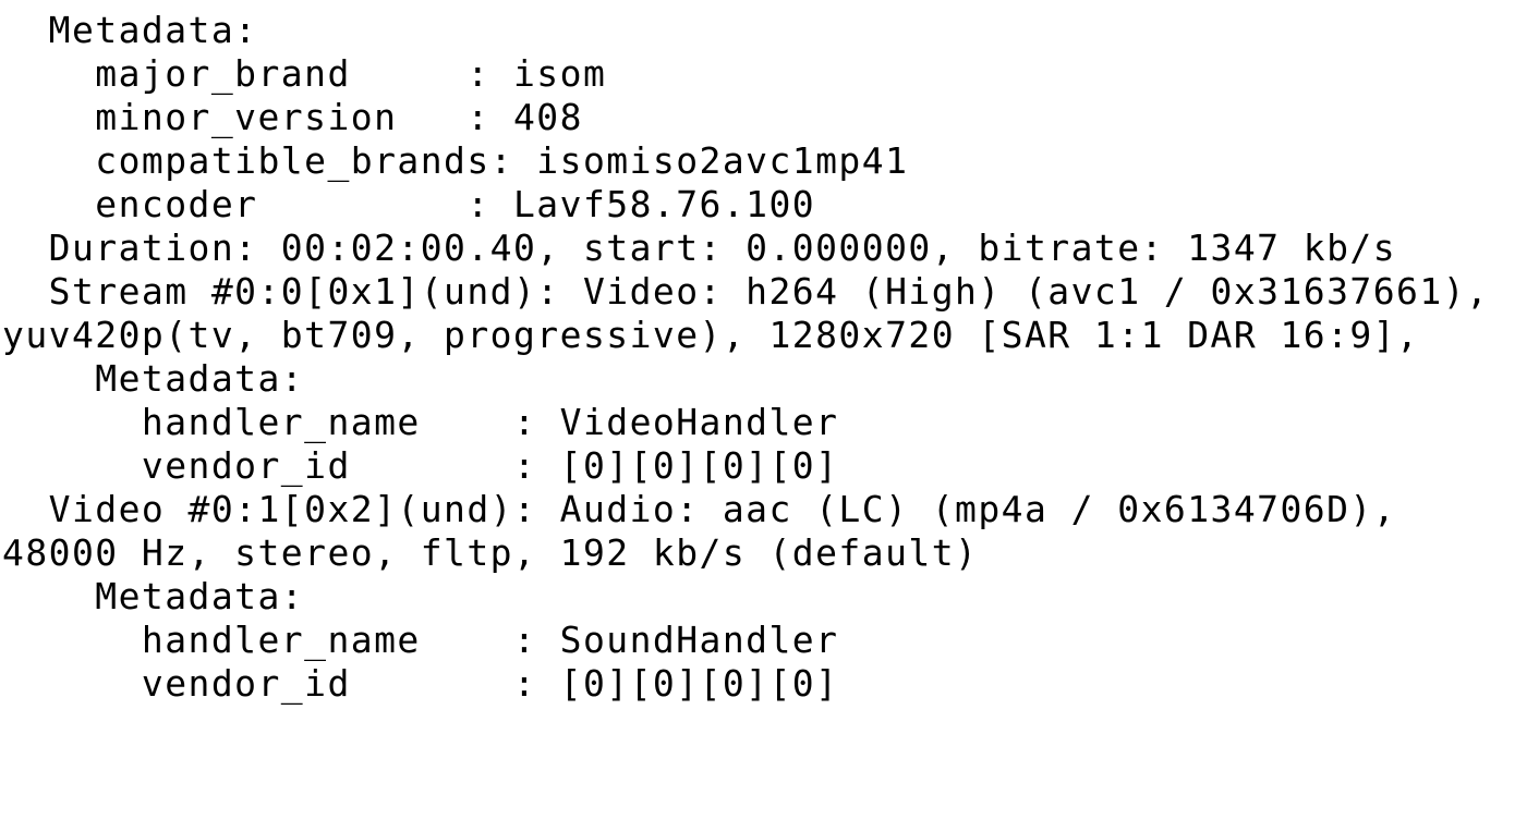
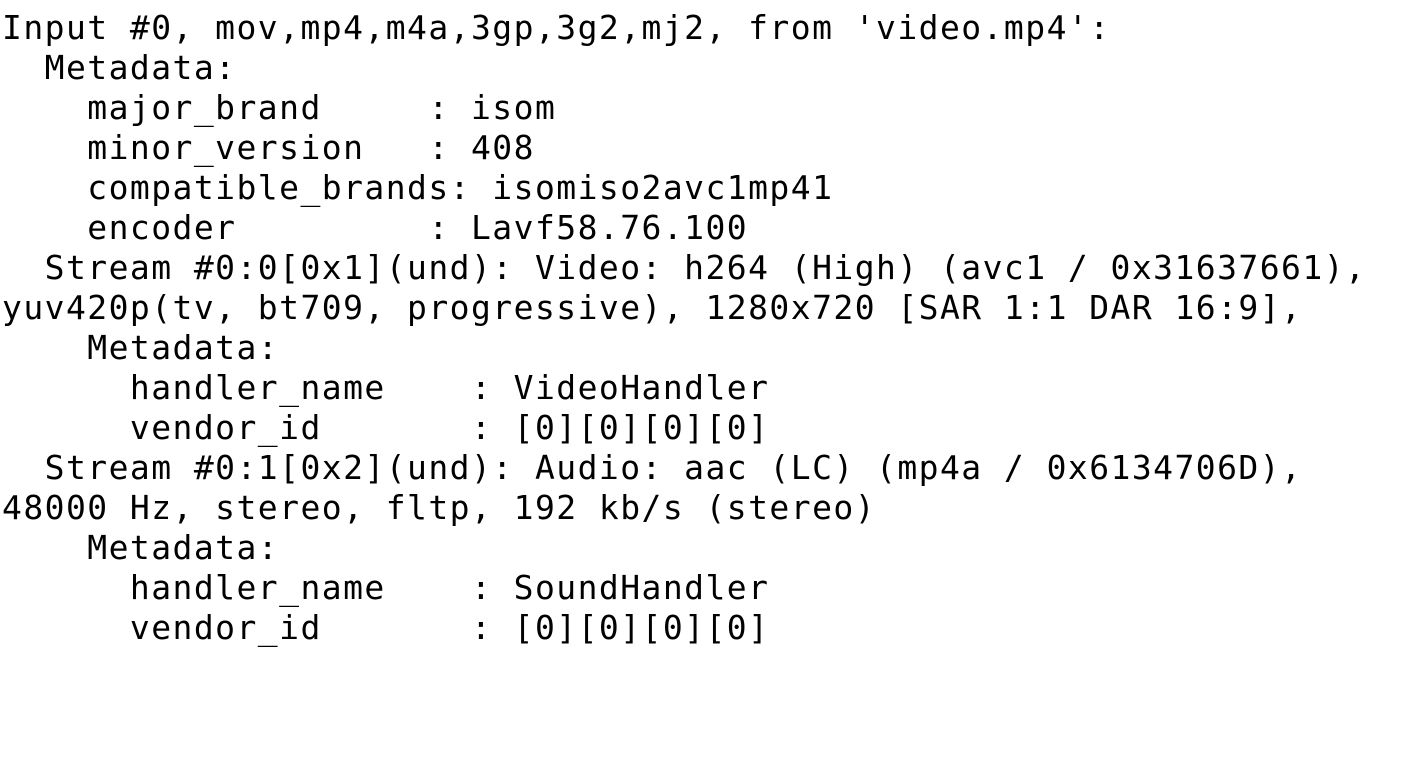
+ Input #0, mov,mp4,m4a,3gp,3g2,mj2, from 'video.mp4':
  Metadata:
  major_brand : isom
  minor_version : 408
  compatible_brands: isomiso2avc1mp41
  encoder : Lavf58.76.100
- Duration: 00:02:00.40, start: 0.000000, bitrate: 1347 kb/s
  Stream #0:0[0x1](und): Video: h264 (High) (avc1 / 0x31637661),
  yuv420p(tv, bt709, progressive), 1280x720 [SAR 1:1 DAR 16:9],
  Metadata:
  handler_name : VideoHandler
  vendor_id : [0][0][0][0]
- Video #0:1[0x2](und): Audio: aac (LC) (mp4a / 0x6134706D),
+ Stream #0:1[0x2](und): Audio: aac (LC) (mp4a / 0x6134706D),
- 48000 Hz, stereo, fltp, 192 kb/s (default)
+ 48000 Hz, stereo, fltp, 192 kb/s (stereo)
  Metadata:
  handler_name : SoundHandler
  vendor_id : [0][0][0][0]
